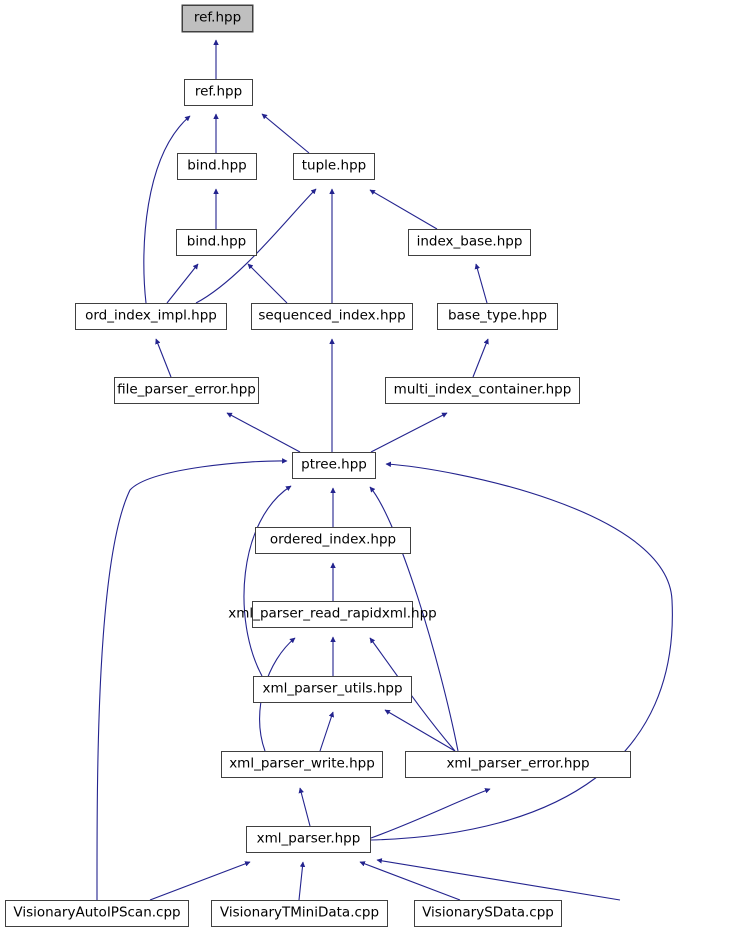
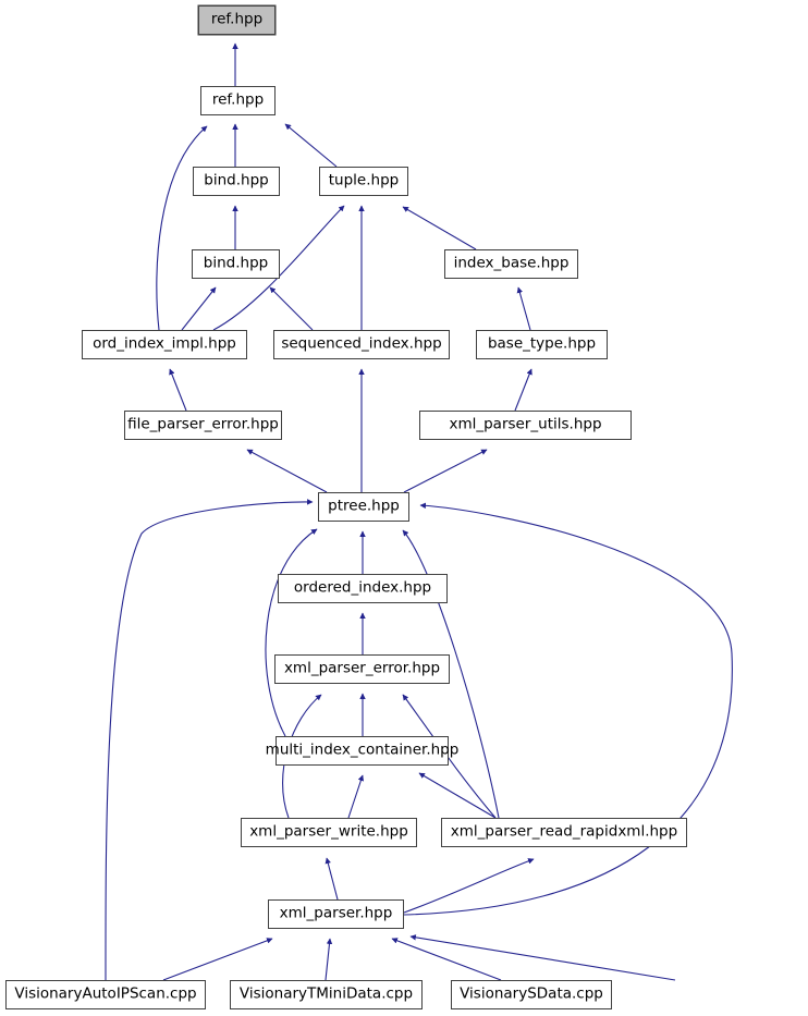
  ref.hpp
  ref.hpp
  bind.hpp
  tuple.hpp
  bind.hpp
  index_base.hpp
  ord_index_impl.hpp
  sequenced_index.hpp
  base_type.hpp
  file_parser_error.hpp
- multi_index_container.hpp
+ xml_parser_utils.hpp
  ptree.hpp
  ordered_index.hpp
- xml_parser_read_rapidxml.hpp
+ xml_parser_error.hpp
- xml_parser_utils.hpp
+ multi_index_container.hpp
  xml_parser_write.hpp
- xml_parser_error.hpp
+ xml_parser_read_rapidxml.hpp
  xml_parser.hpp
  VisionaryAutoIPScan.cpp
  VisionaryTMiniData.cpp
  VisionarySData.cpp
